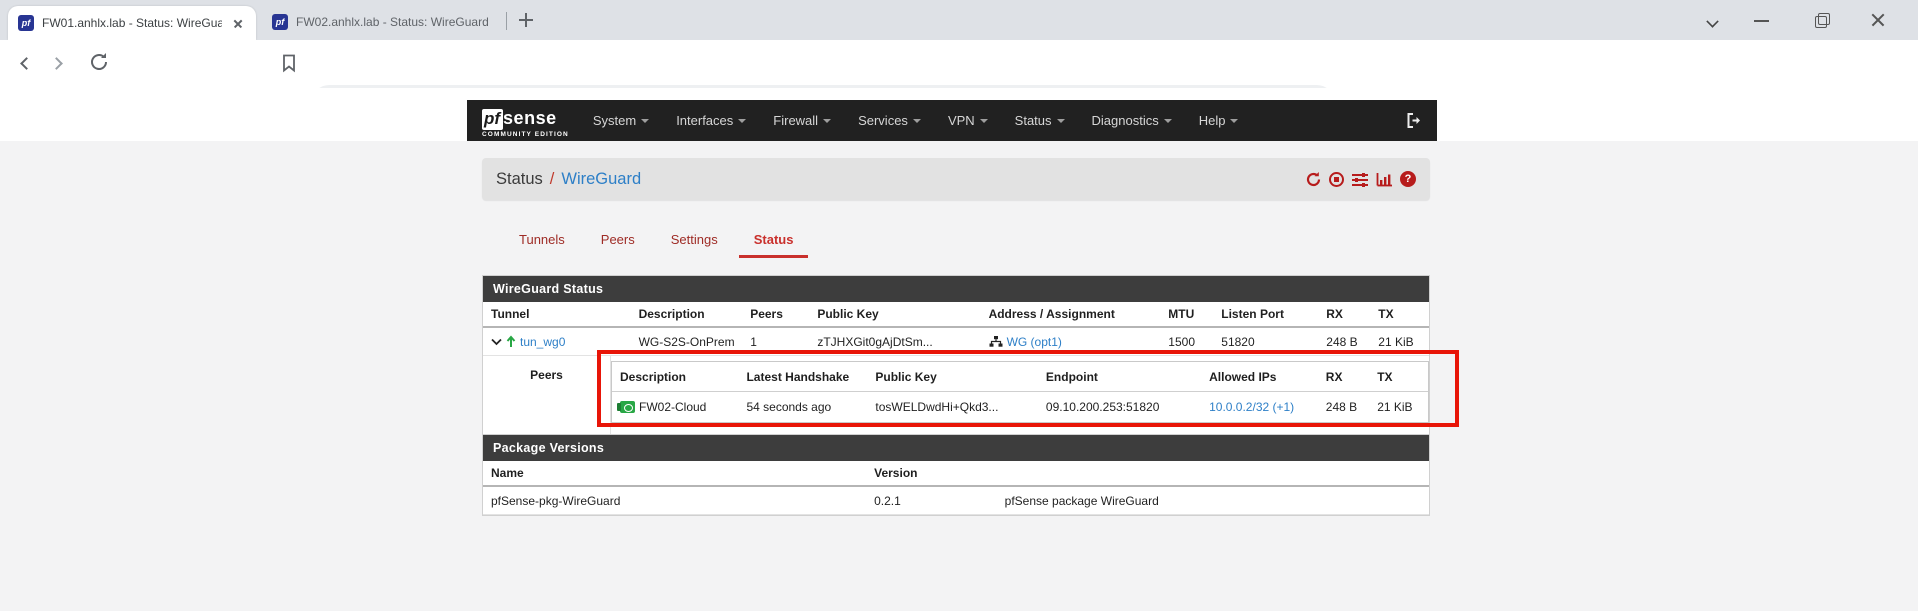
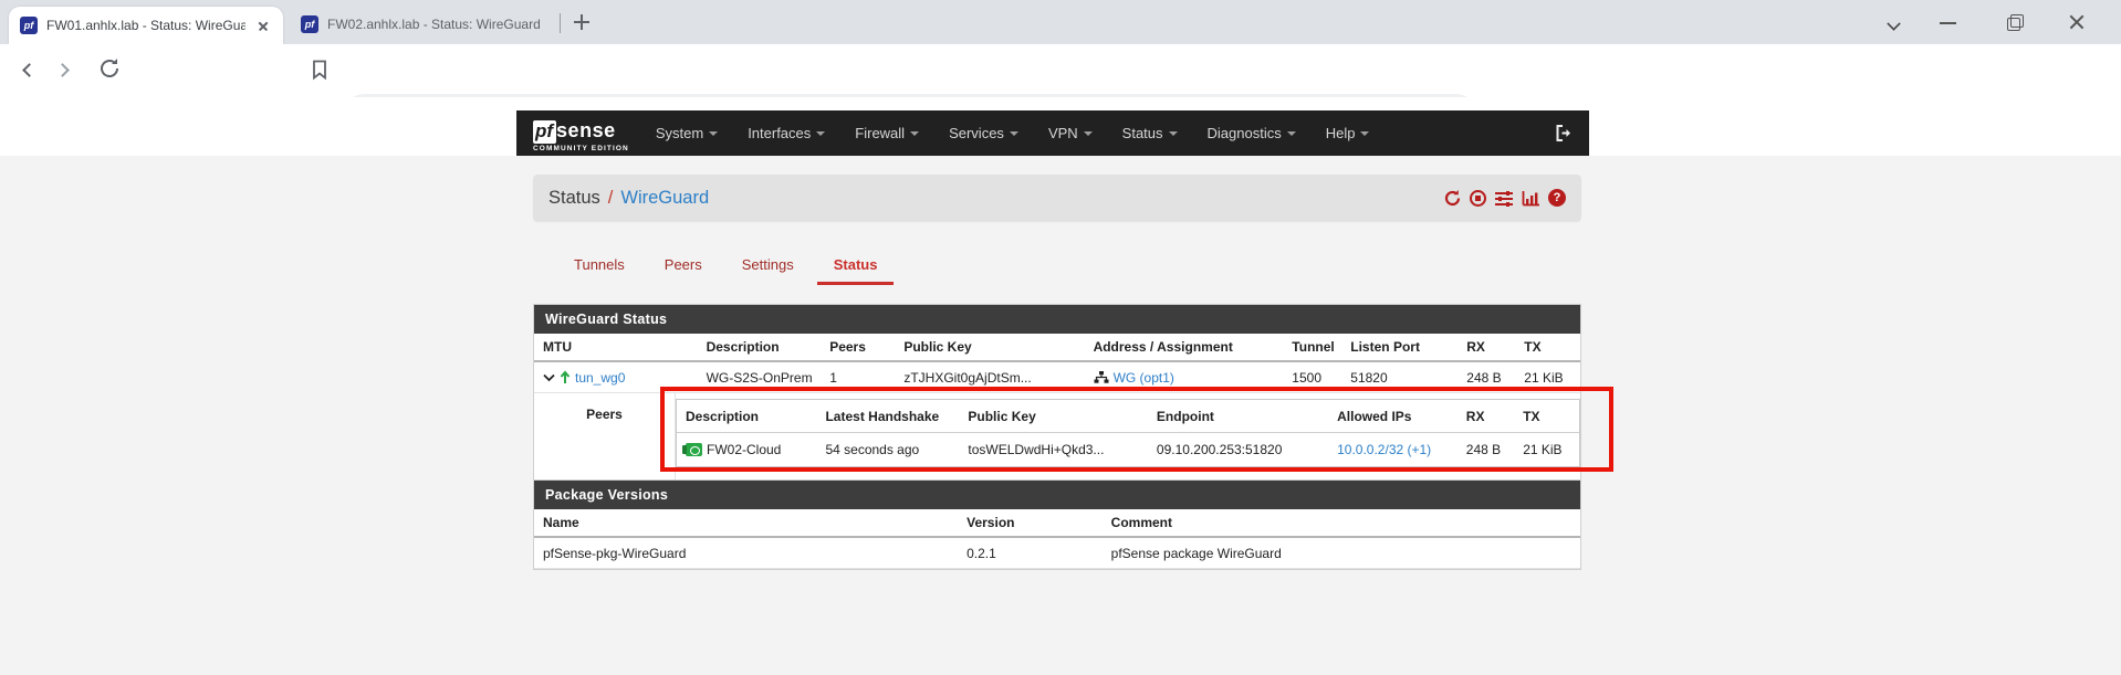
  pf
  FW01.anhlx.lab - Status: WireGua
  pf
  FW02.anhlx.lab - Status: WireGuard
  pf
  sense
  System
  Interfaces
  Firewall
  Services
  VPN
  Status
  Diagnostics
  Help
  Status / WireGuard
  ?
  Tunnels
  Peers
  Settings
  Status
  WireGuard Status
- Tunnel
+ MTU
  Description
  Peers
  Public Key
  Address / Assignment
- MTU
+ Tunnel
  Listen Port
  RX
  TX
  tun_wg0
  WG-S2S-OnPrem
  1
  zTJHXGit0gAjDtSm...
  WG (opt1)
  1500
  51820
  248 B
  21 KiB
  Peers
  Description
  Latest Handshake
  Public Key
  Endpoint
  Allowed IPs
  RX
  TX
  FW02-Cloud
  54 seconds ago
  tosWELDwdHi+Qkd3...
  09.10.200.253:51820
  10.0.0.2/32 (+1)
  248 B
  21 KiB
  Package Versions
  Name
  Version
+ Comment
  pfSense-pkg-WireGuard
  0.2.1
  pfSense package WireGuard
